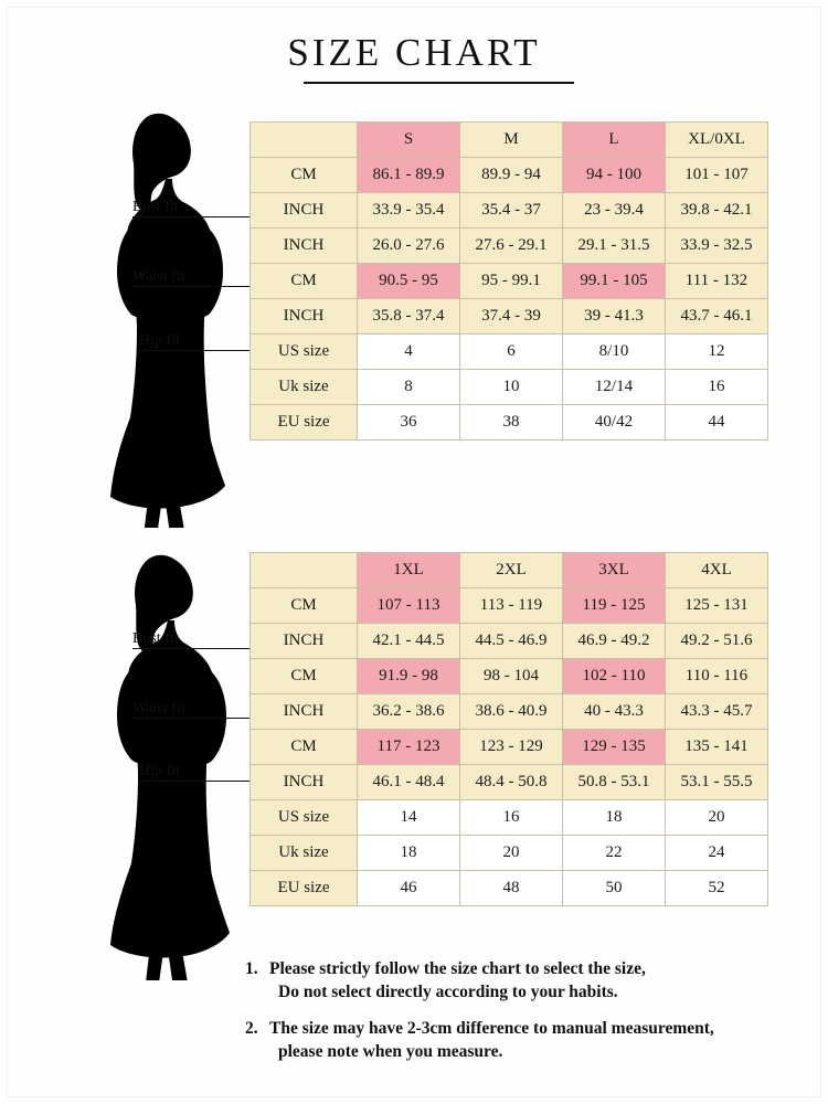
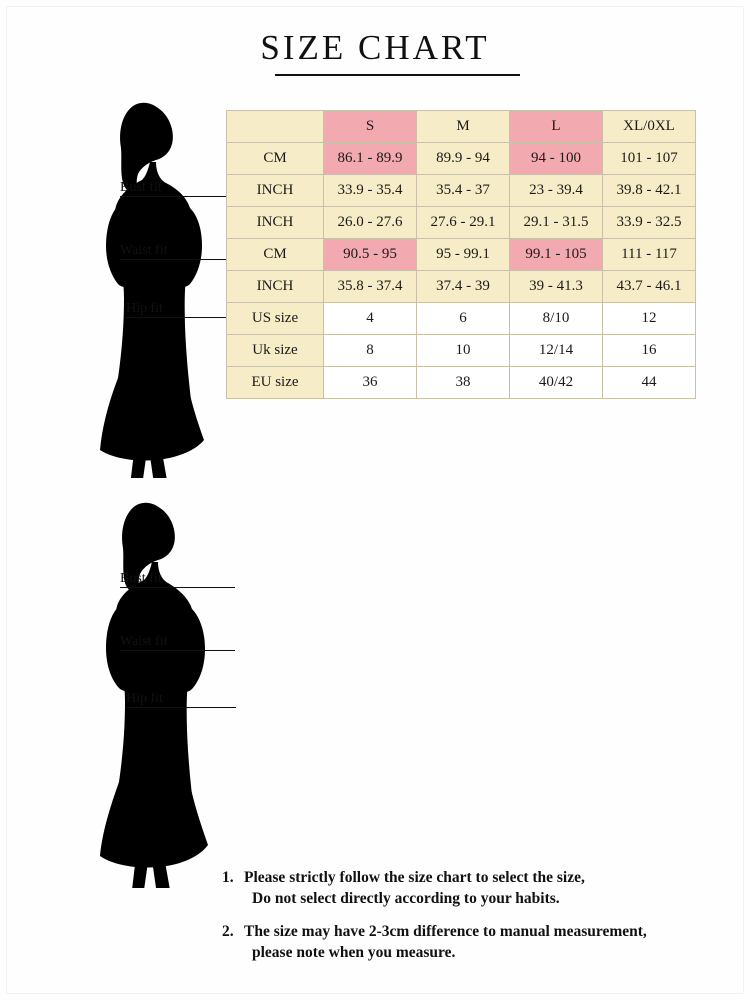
  SIZE CHART
  Bust fit
  	S	M	L	XL/0XL
  CM	86.1 - 89.9	89.9 - 94	94 - 100	101 - 107
  INCH	33.9 - 35.4	35.4 - 37	23 - 39.4	39.8 - 42.1
  INCH	26.0 - 27.6	27.6 - 29.1	29.1 - 31.5	33.9 - 32.5
- CM	90.5 - 95	95 - 99.1	99.1 - 105	111 - 132
+ CM	90.5 - 95	95 - 99.1	99.1 - 105	111 - 117
  INCH	35.8 - 37.4	37.4 - 39	39 - 41.3	43.7 - 46.1
  US size	4	6	8/10	12
  Uk size	8	10	12/14	16
  EU size	36	38	40/42	44
  Bust fit
- 	1XL	2XL	3XL	4XL
- CM	107 - 113	113 - 119	119 - 125	125 - 131
- INCH	42.1 - 44.5	44.5 - 46.9	46.9 - 49.2	49.2 - 51.6
- CM	91.9 - 98	98 - 104	102 - 110	110 - 116
- INCH	36.2 - 38.6	38.6 - 40.9	40 - 43.3	43.3 - 45.7
- CM	117 - 123	123 - 129	129 - 135	135 - 141
- INCH	46.1 - 48.4	48.4 - 50.8	50.8 - 53.1	53.1 - 55.5
- US size	14	16	18	20
- Uk size	18	20	22	24
- EU size	46	48	50	52
  1.
  Please strictly follow the size chart to select the size,
  Do not select directly according to your habits.
  2.
  The size may have 2-3cm difference to manual measurement,
  please note when you measure.
